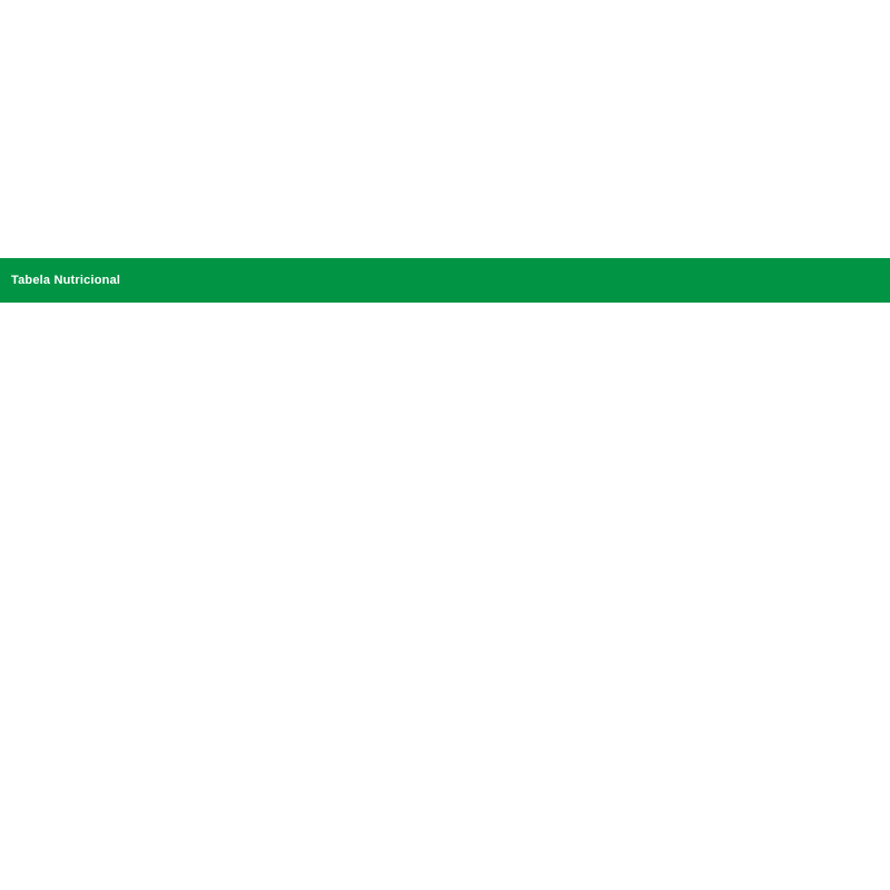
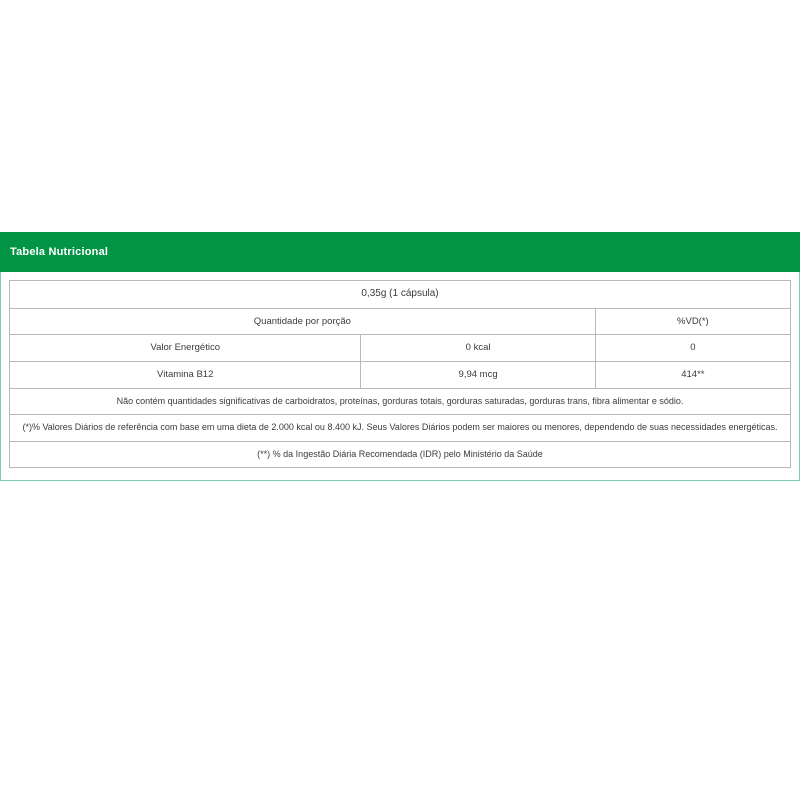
  Tabela Nutricional
+ 0,35g (1 cápsula)
+ Quantidade por porção	%VD(*)
+ Valor Energético	0 kcal	0
+ Vitamina B12	9,94 mcg	414**
+ Não contém quantidades significativas de carboidratos, proteínas, gorduras totais, gorduras saturadas, gorduras trans, fibra alimentar e sódio.
+ (*)% Valores Diários de referência com base em uma dieta de 2.000 kcal ou 8.400 kJ. Seus Valores Diários podem ser maiores ou menores, dependendo de suas necessidades energéticas.
+ (**) % da Ingestão Diária Recomendada (IDR) pelo Ministério da Saúde
